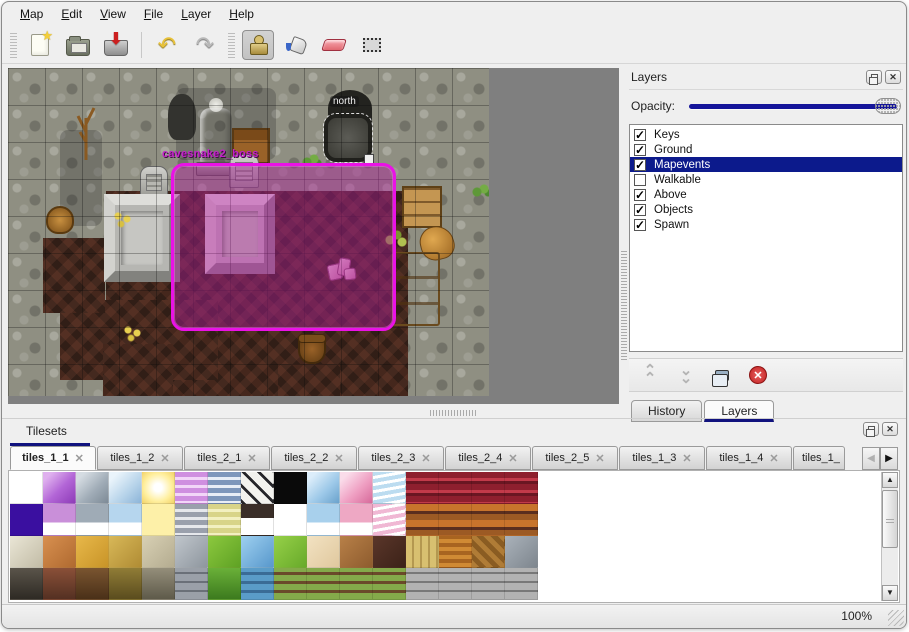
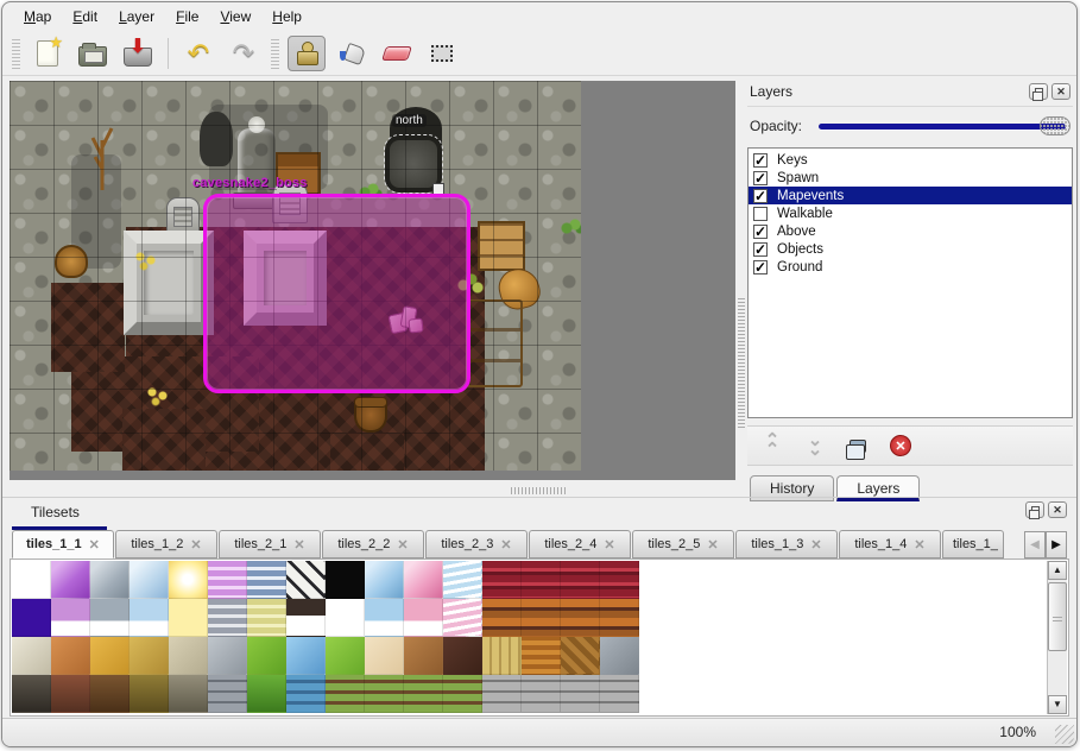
  Map
  Edit
- View
+ Layer
  File
- Layer
+ View
  Help
  ↶
  ↷
  north
  cavesnake2_boss
  Layers
  ✕
  Opacity:
  Keys
- Ground
+ Spawn
  Mapevents
  Walkable
  Above
  Objects
- Spawn
+ Ground
  ⌃
  ⌃
  ⌄
  ⌄
  ✕
  History
  Layers
  Tilesets
  ✕
  tiles_1_1
  ✕
  tiles_1_2
  ✕
  tiles_2_1
  ✕
  tiles_2_2
  ✕
  tiles_2_3
  ✕
  tiles_2_4
  ✕
  tiles_2_5
  ✕
  tiles_1_3
  ✕
  tiles_1_4
  ✕
  tiles_1_
  ◀
  ▶
  ▲
  ▼
  100%
